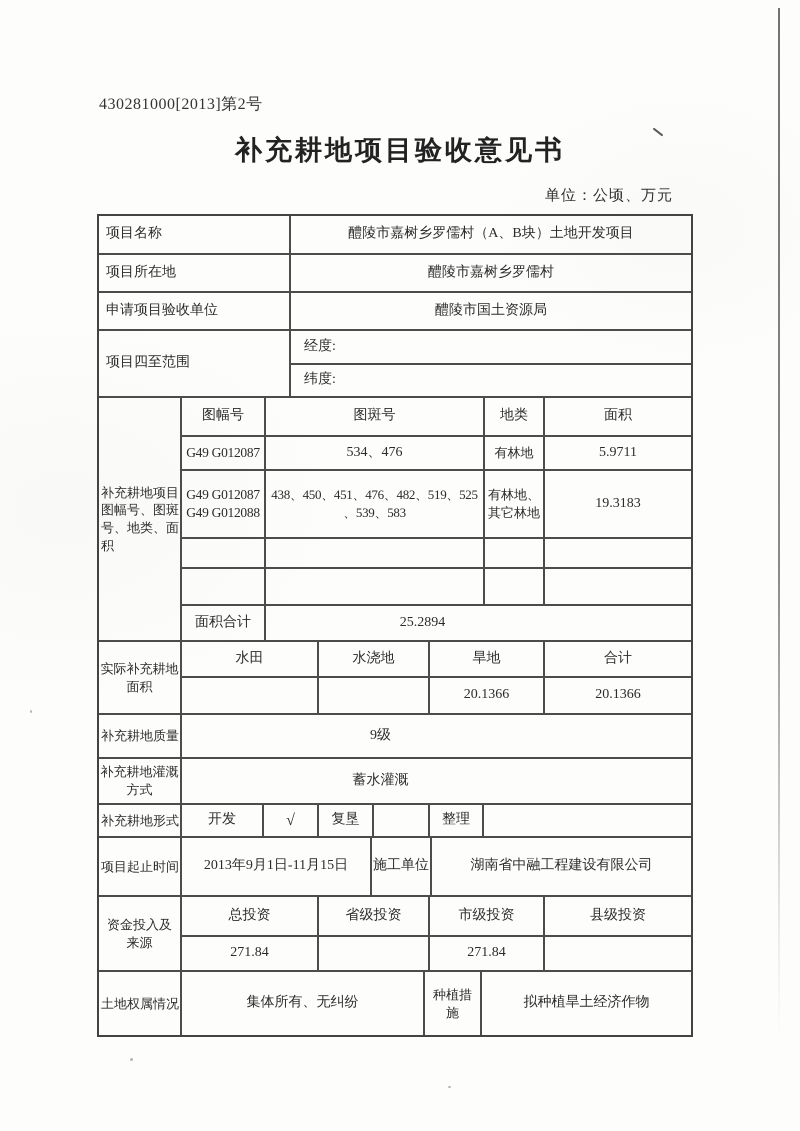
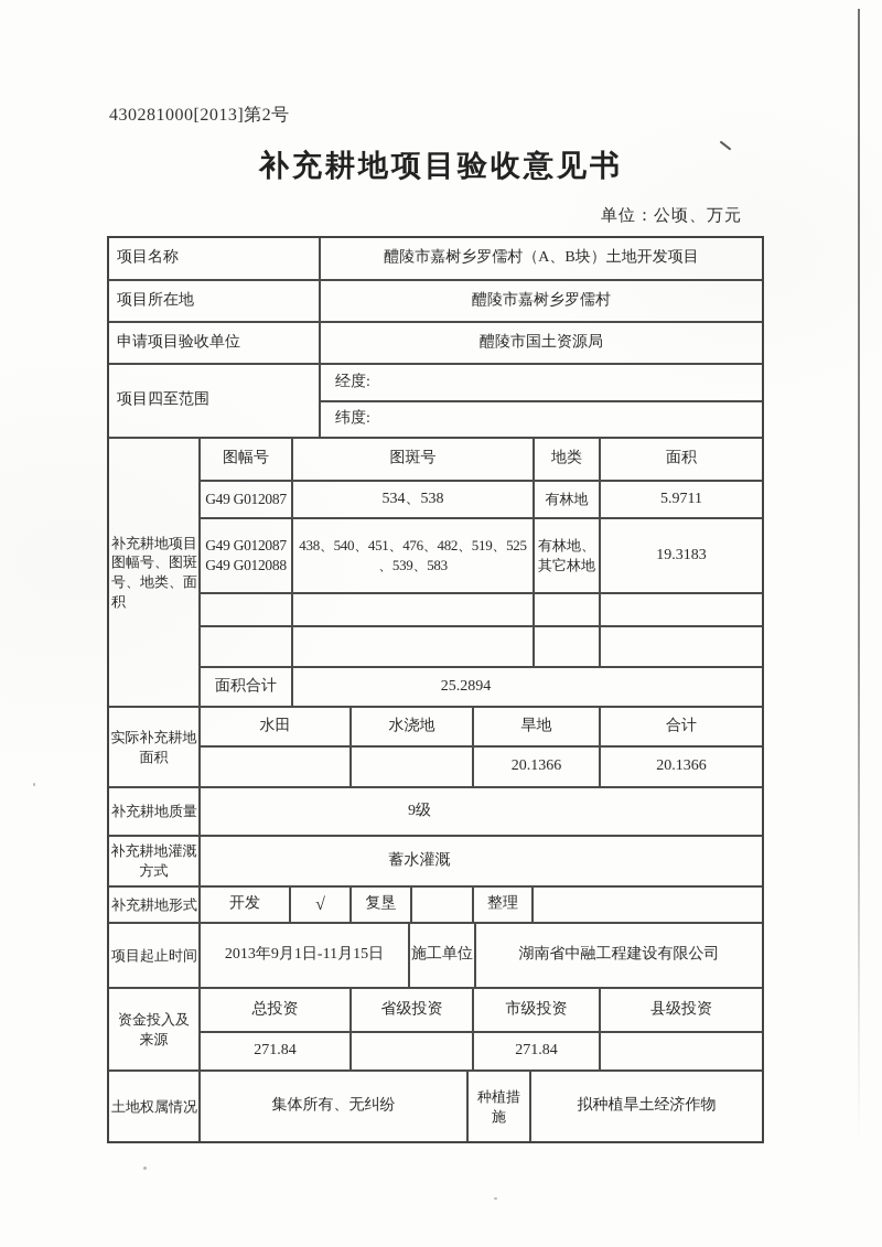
  430281000[2013]第2号
  补充耕地项目验收意见书
  单位：公顷、万元
  项目名称	醴陵市嘉树乡罗儒村（A、B块）土地开发项目
  项目所在地	醴陵市嘉树乡罗儒村
  申请项目验收单位	醴陵市国土资源局
  项目四至范围	经度:
  纬度:
  补充耕地项目 图幅号、图斑 号、地类、面 积	图幅号	图斑号	地类	面积
- G49 G012087	534、476	有林地	5.9711
+ G49 G012087	534、538	有林地	5.9711
- G49 G012087 G49 G012088	438、450、451、476、482、519、525 、539、583	有林地、 其它林地	19.3183
+ G49 G012087 G49 G012088	438、540、451、476、482、519、525 、539、583	有林地、 其它林地	19.3183
  面积合计	25.2894
  实际补充耕地 面积	水田	水浇地	旱地	合计
  		20.1366	20.1366
  补充耕地质量	9级
  补充耕地灌溉 方式	蓄水灌溉
  补充耕地形式	开发	√	复垦		整理
  项目起止时间	2013年9月1日-11月15日	施工单位	湖南省中融工程建设有限公司
  资金投入及 来源	总投资	省级投资	市级投资	县级投资
  271.84		271.84
  土地权属情况	集体所有、无纠纷	种植措 施	拟种植旱土经济作物
